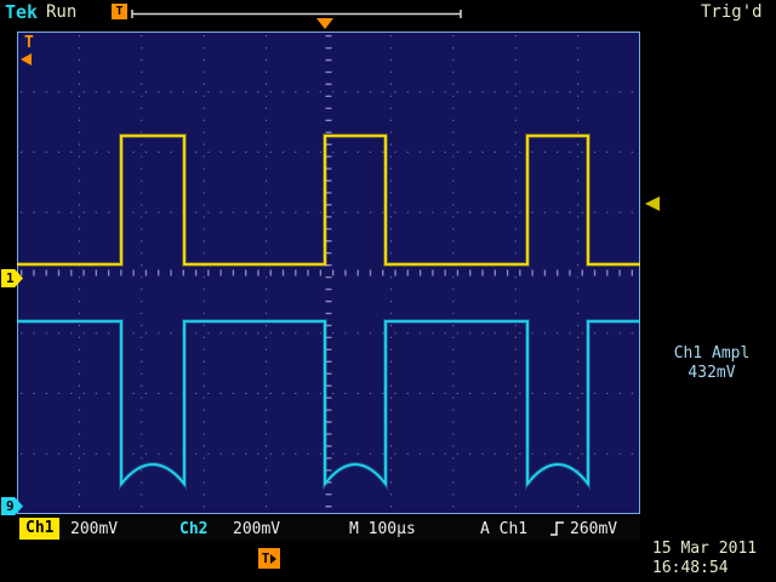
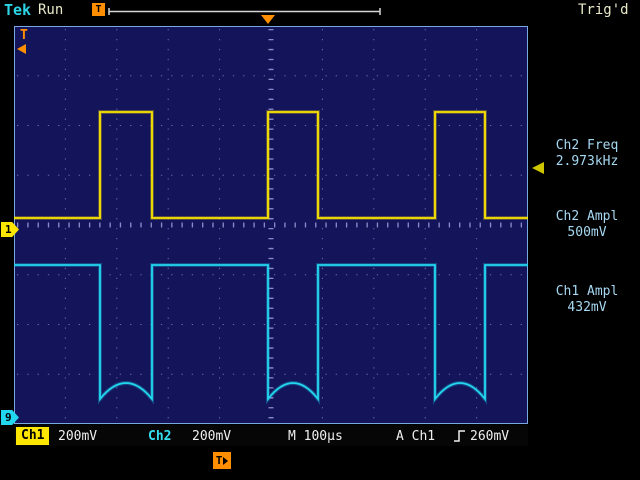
  Tek
  Run
  T
  Trig'd
  T
  1
  9
+ Ch2 Freq
+ 2.973kHz
+ Ch2 Ampl
+ 500mV
  Ch1 Ampl
  432mV
  Ch1
  200mV
  Ch2
  200mV
  M 100µs
  A Ch1
  260mV
  T
- 15 Mar 2011
- 16:48:54
